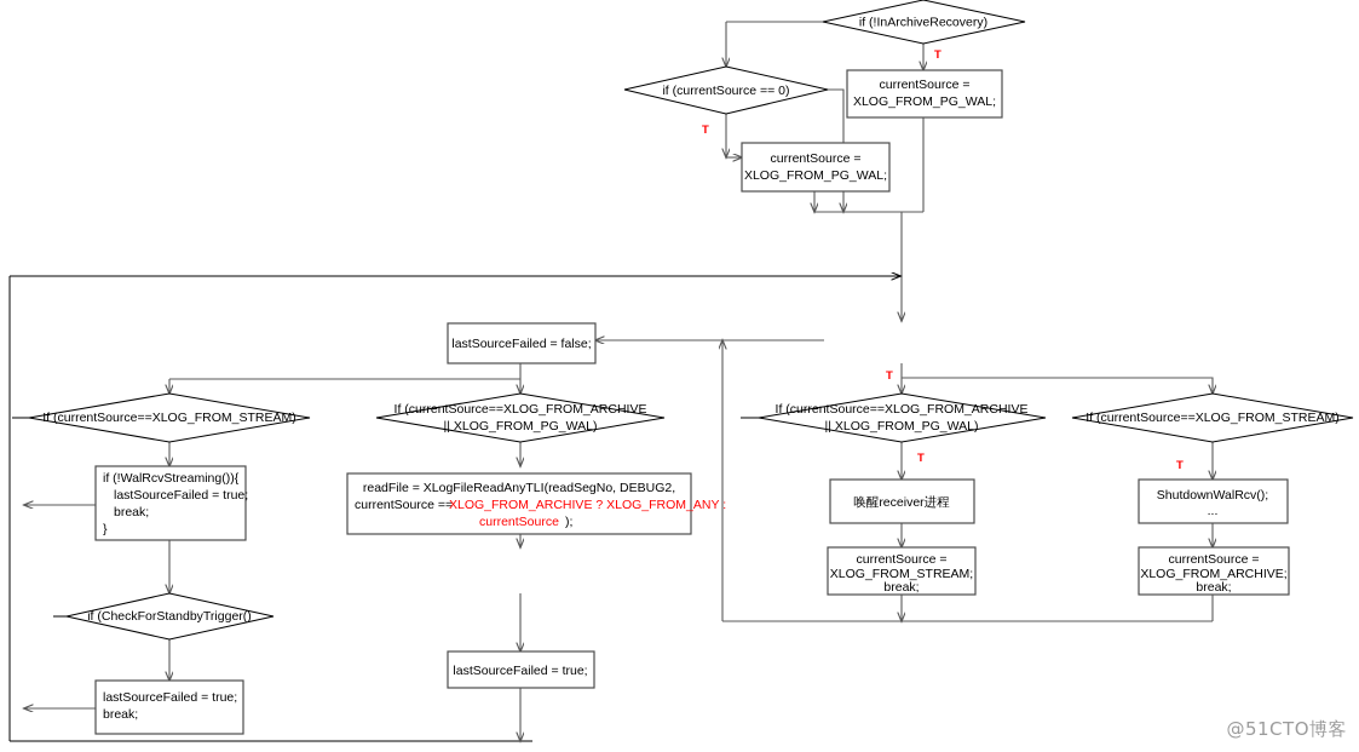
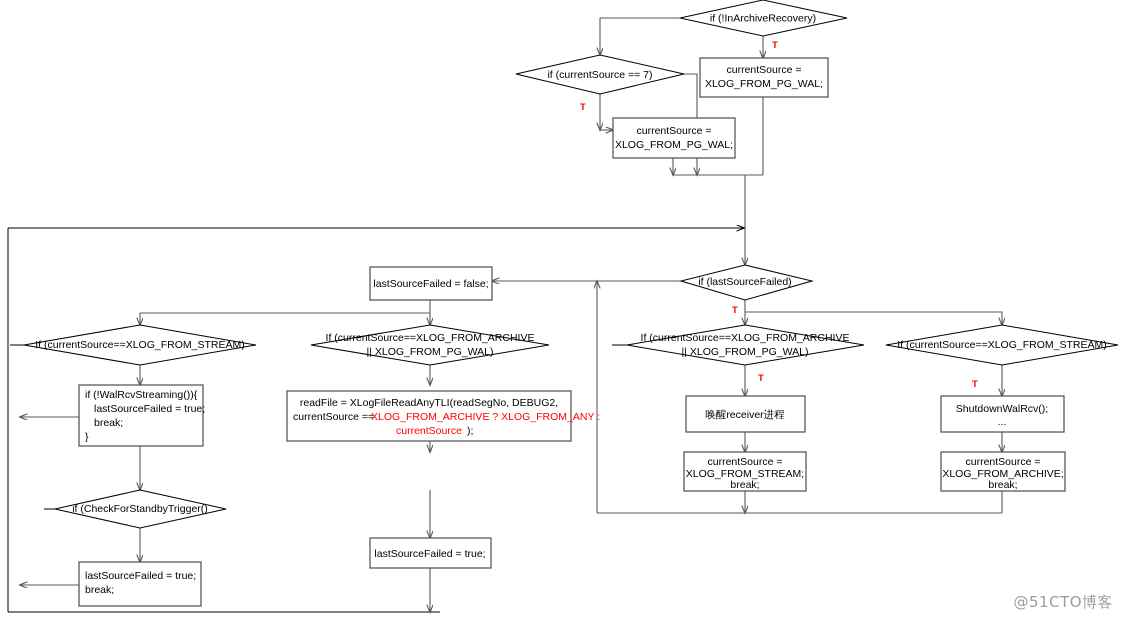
  if (!InArchiveRecovery)
  T
  currentSource =
  XLOG_FROM_PG_WAL;
- if (currentSource == 0)
+ if (currentSource == 7)
  T
  currentSource =
  XLOG_FROM_PG_WAL;
+ if (lastSourceFailed)
  T
  lastSourceFailed = false;
  If (currentSource==XLOG_FROM_STREAM)
  If (currentSource==XLOG_FROM_ARCHIVE
  || XLOG_FROM_PG_WAL)
  If (currentSource==XLOG_FROM_ARCHIVE
  || XLOG_FROM_PG_WAL)
  T
  If (currentSource==XLOG_FROM_STREAM)
  T
  if (!WalRcvStreaming()){
  lastSourceFailed = true;
  break;
  }
  readFile = XLogFileReadAnyTLI(readSegNo, DEBUG2,
  currentSource ==
  XLOG_FROM_ARCHIVE ? XLOG_FROM_ANY :
  currentSource
  );
  唤醒receiver进程
  ShutdownWalRcv();
  ...
  if (CheckForStandbyTrigger()
  lastSourceFailed = true;
  currentSource =
  XLOG_FROM_STREAM;
  break;
  currentSource =
  XLOG_FROM_ARCHIVE;
  break;
  lastSourceFailed = true;
  break;
  @51CTO博客
